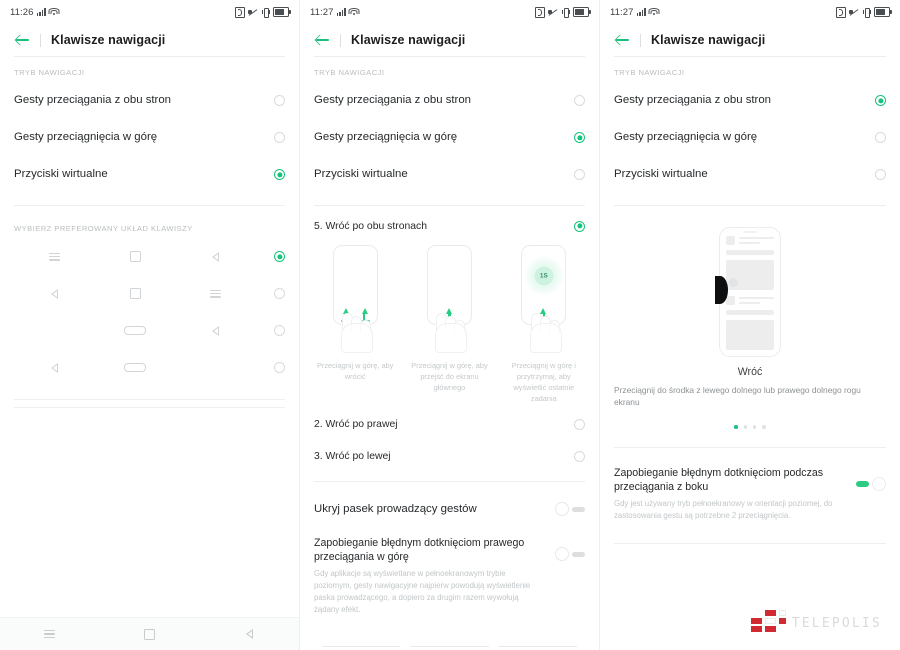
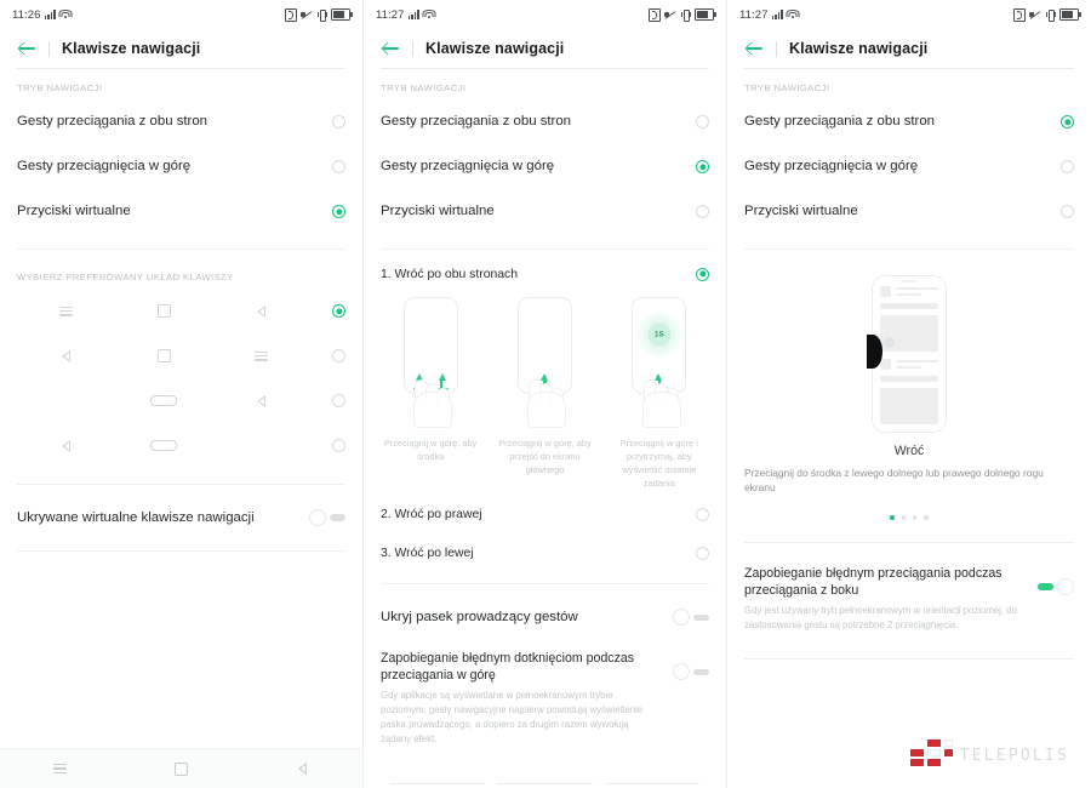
  11:26
  Klawisze nawigacji
  TRYB NAWIGACJI
  Gesty przeciągania z obu stron
  Gesty przeciągnięcia w górę
  Przyciski wirtualne
  WYBIERZ PREFEROWANY UKŁAD KLAWISZY
+ Ukrywane wirtualne klawisze nawigacji
  11:27
  Klawisze nawigacji
  TRYB NAWIGACJI
  Gesty przeciągania z obu stron
  Gesty przeciągnięcia w górę
  Przyciski wirtualne
- 5. Wróć po obu stronach
+ 1. Wróć po obu stronach
- Przeciągnij w górę, aby wrócić
+ Przeciągnij w górę, aby środka
  Przeciągnij w górę, aby przejść do ekranu głównego
  Przeciągnij w górę i przytrzymaj, aby wyświetlić ostatnie zadania
  2. Wróć po prawej
  3. Wróć po lewej
  Ukryj pasek prowadzący gestów
- Zapobieganie błędnym dotknięciom prawego przeciągania w górę
+ Zapobieganie błędnym dotknięciom podczas przeciągania w górę
  Gdy aplikacje są wyświetlane w pełnoekranowym trybie poziomym, gesty nawigacyjne najpierw powodują wyświetlenie paska prowadzącego, a dopiero za drugim razem wywołują żądany efekt.
  11:27
  Klawisze nawigacji
  TRYB NAWIGACJI
  Gesty przeciągania z obu stron
  Gesty przeciągnięcia w górę
  Przyciski wirtualne
  Wróć
  Przeciągnij do środka z lewego dolnego lub prawego dolnego rogu ekranu
- Zapobieganie błędnym dotknięciom podczas przeciągania z boku
+ Zapobieganie błędnym przeciągania podczas przeciągania z boku
- Gdy jest używany tryb pełnoekranowy w orientacji poziomej, do zastosowania gestu są potrzebne 2 przeciągnięcia.
+ Gdy jest używany tryb pełnoekranowym w orientacji poziomej, do zastosowania gestu są potrzebne 2 przeciągnięcia.
  TELEPOLIS
